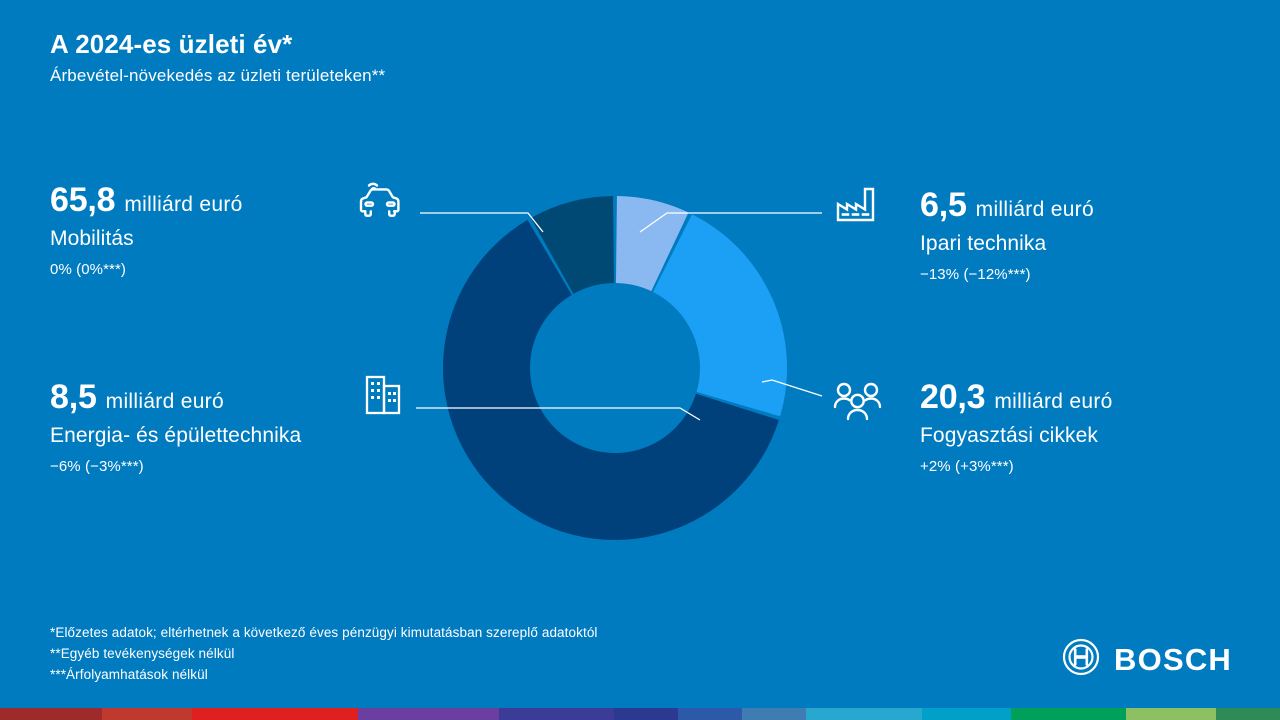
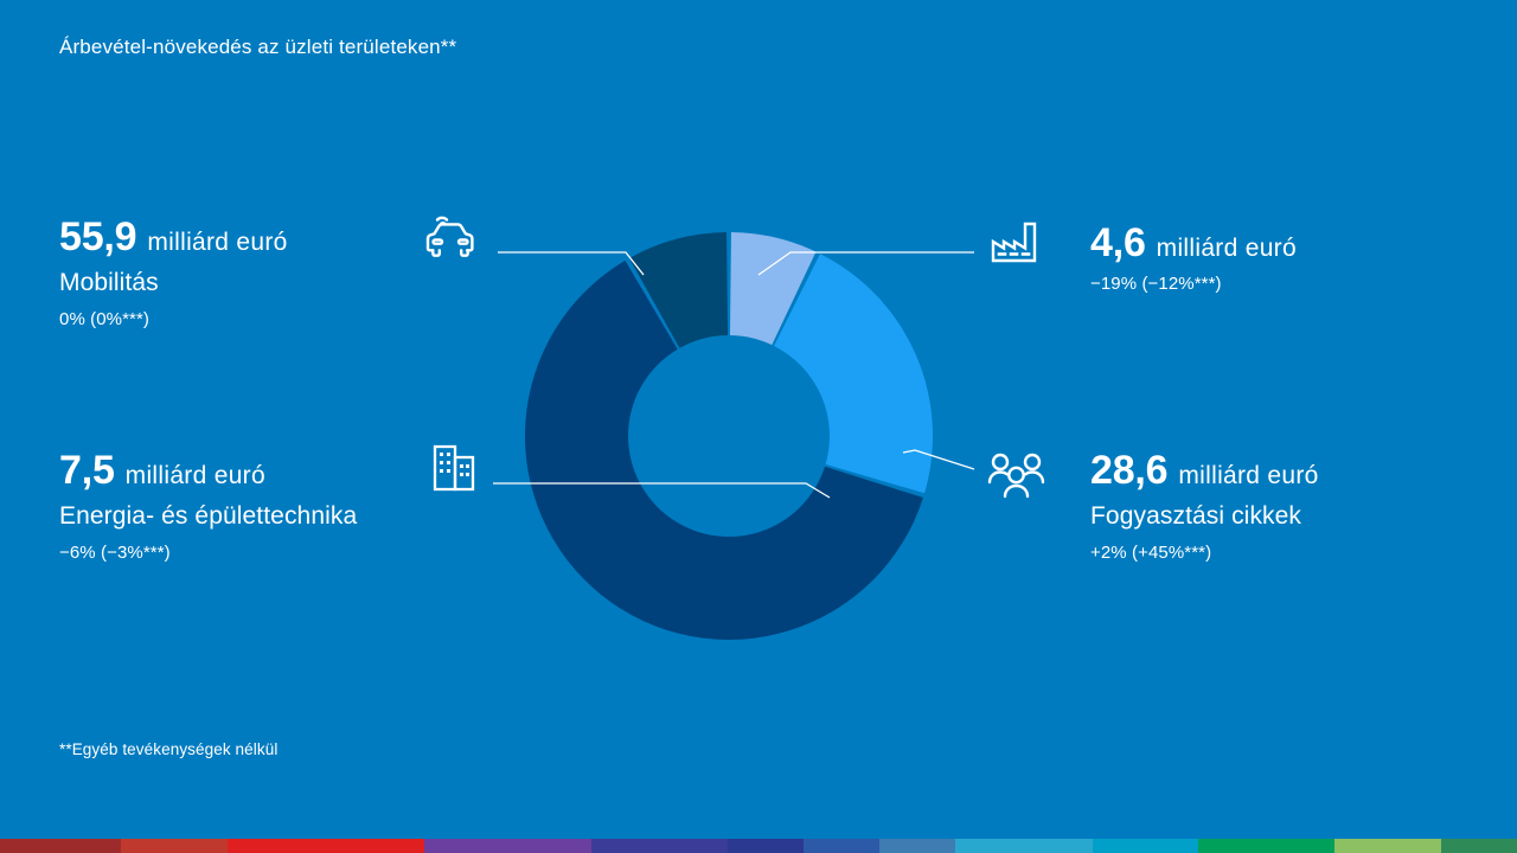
- A 2024-es üzleti év*
  Árbevétel-növekedés az üzleti területeken**
- 65,8
+ 55,9
  milliárd euró
  Mobilitás
  0% (0%***)
- 8,5
+ 7,5
  milliárd euró
  Energia- és épülettechnika
  −6% (−3%***)
- 6,5
+ 4,6
  milliárd euró
- Ipari technika
- −13% (−12%***)
+ −19% (−12%***)
- 20,3
+ 28,6
  milliárd euró
  Fogyasztási cikkek
- +2% (+3%***)
+ +2% (+45%***)
- *Előzetes adatok; eltérhetnek a következő éves pénzügyi kimutatásban szereplő adatoktól
  **Egyéb tevékenységek nélkül
- ***Árfolyamhatások nélkül
- BOSCH
